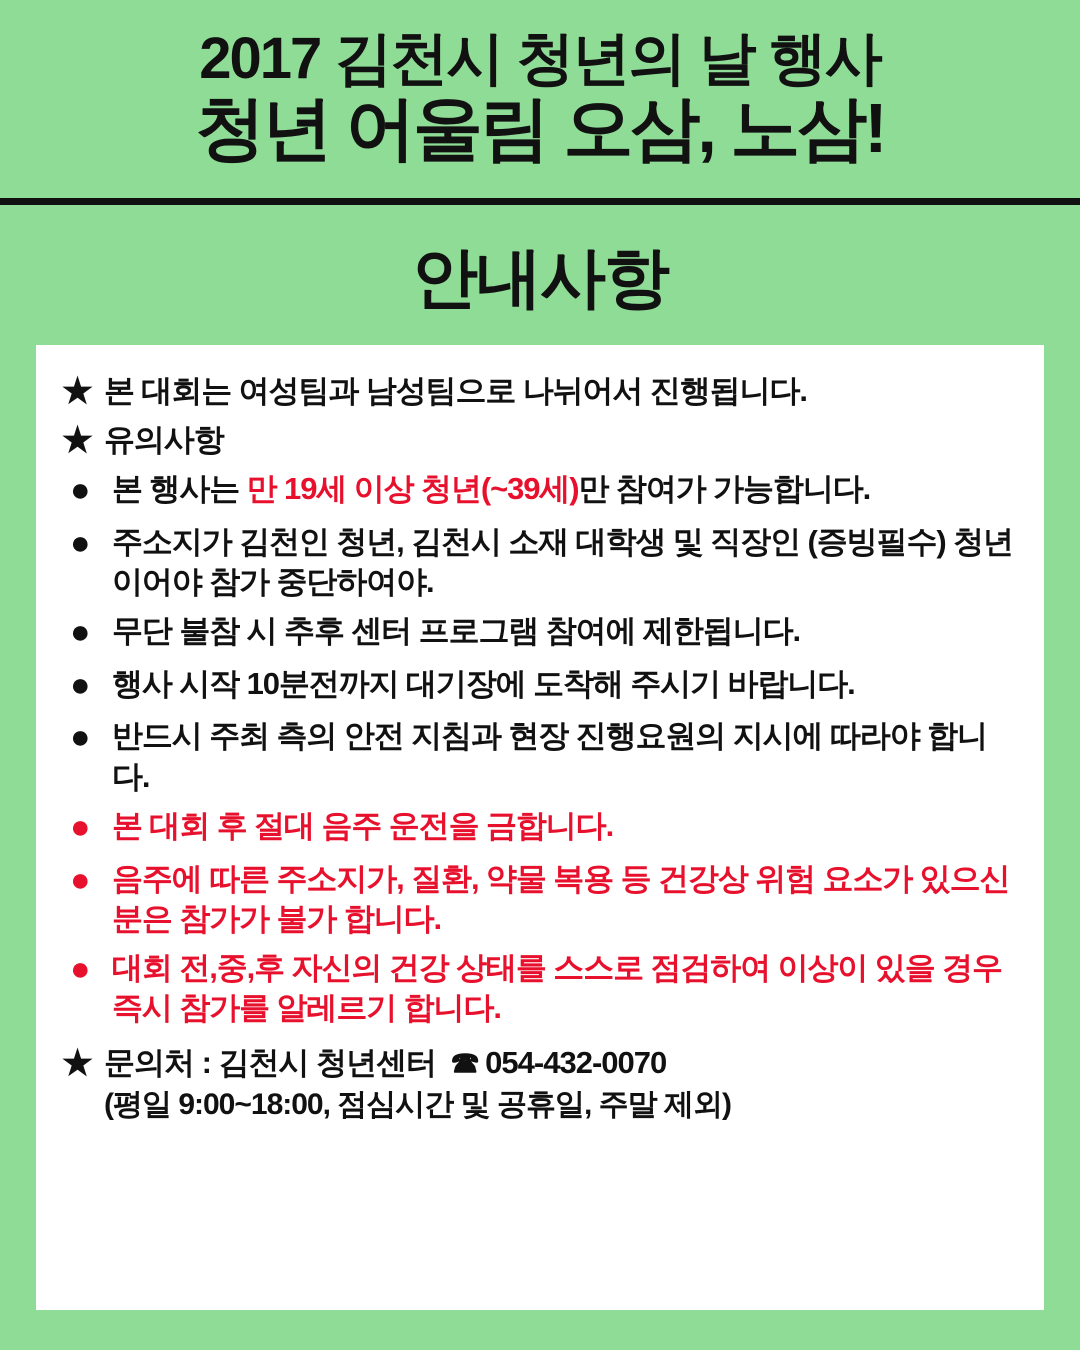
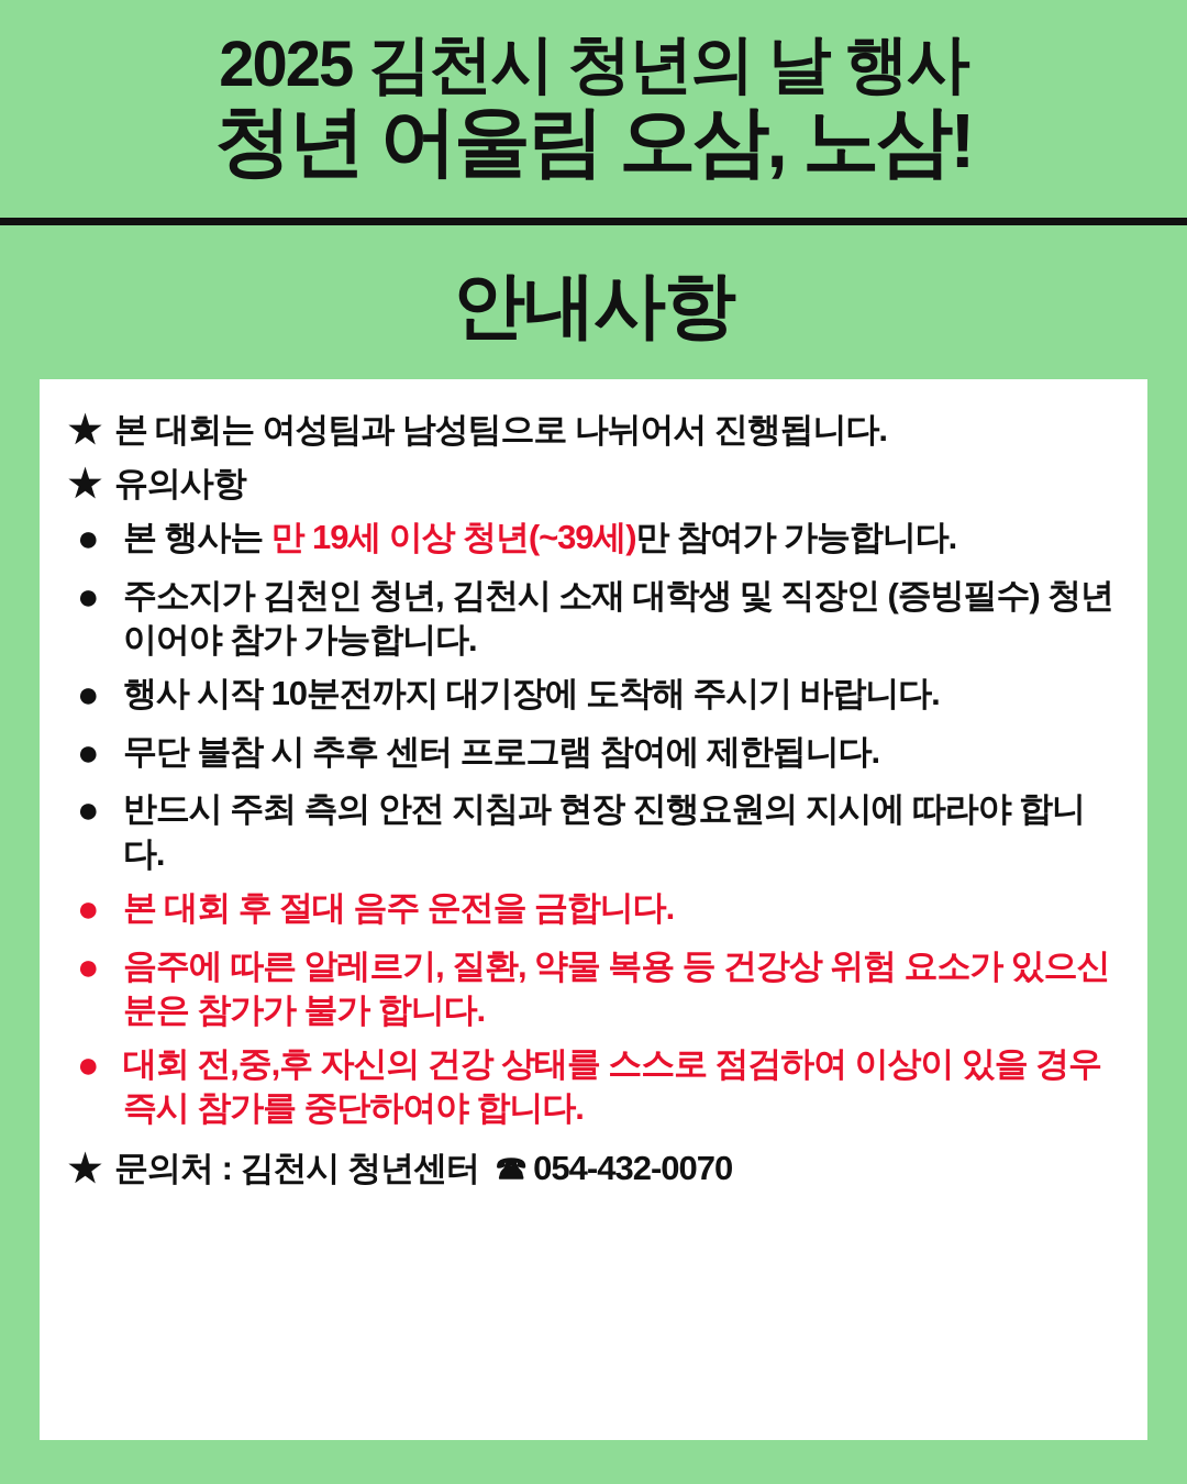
- 2017 김천시 청년의 날 행사
+ 2025 김천시 청년의 날 행사
  청년 어울림 오삼, 노삼!
  안내사항
  ★
  본 대회는 여성팀과 남성팀으로 나뉘어서 진행됩니다.
  ★
  유의사항
  ●
  본 행사는 만 19세 이상 청년(~39세)만 참여가 가능합니다.
  ●
- 주소지가 김천인 청년, 김천시 소재 대학생 및 직장인 (증빙필수) 청년이어야 참가 중단하여야.
+ 주소지가 김천인 청년, 김천시 소재 대학생 및 직장인 (증빙필수) 청년이어야 참가 가능합니다.
  ●
- 무단 불참 시 추후 센터 프로그램 참여에 제한됩니다.
+ 행사 시작 10분전까지 대기장에 도착해 주시기 바랍니다.
  ●
- 행사 시작 10분전까지 대기장에 도착해 주시기 바랍니다.
+ 무단 불참 시 추후 센터 프로그램 참여에 제한됩니다.
  ●
  반드시 주최 측의 안전 지침과 현장 진행요원의 지시에 따라야 합니다.
  ●
  본 대회 후 절대 음주 운전을 금합니다.
  ●
- 음주에 따른 주소지가, 질환, 약물 복용 등 건강상 위험 요소가 있으신 분은 참가가 불가 합니다.
+ 음주에 따른 알레르기, 질환, 약물 복용 등 건강상 위험 요소가 있으신 분은 참가가 불가 합니다.
  ●
- 대회 전,중,후 자신의 건강 상태를 스스로 점검하여 이상이 있을 경우 즉시 참가를 알레르기 합니다.
+ 대회 전,중,후 자신의 건강 상태를 스스로 점검하여 이상이 있을 경우 즉시 참가를 중단하여야 합니다.
  ★
  문의처 : 김천시 청년센터 ☎ 054-432-0070
- (평일 9:00~18:00, 점심시간 및 공휴일, 주말 제외)
